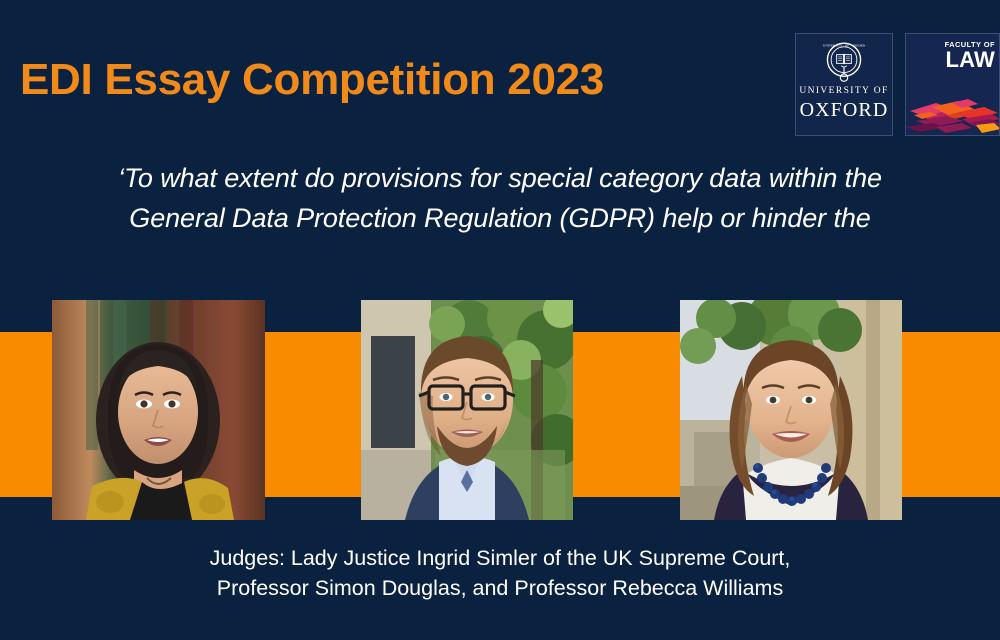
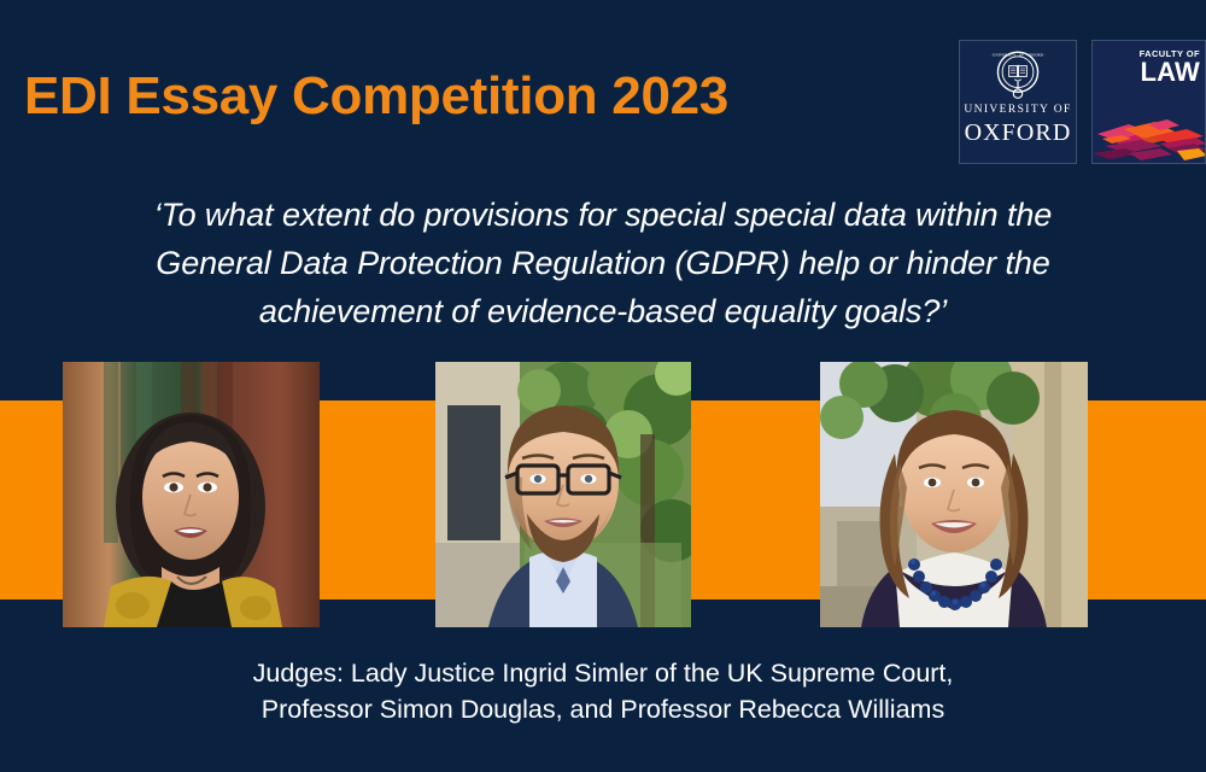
  EDI Essay Competition 2023
  UNIVERSITY OF
  OXFORD
  FACULTY OF
  LAW
- ‘To what extent do provisions for special category data within the
+ ‘To what extent do provisions for special special data within the
  General Data Protection Regulation (GDPR) help or hinder the
+ achievement of evidence-based equality goals?’
  Judges: Lady Justice Ingrid Simler of the UK Supreme Court,
  Professor Simon Douglas, and Professor Rebecca Williams
